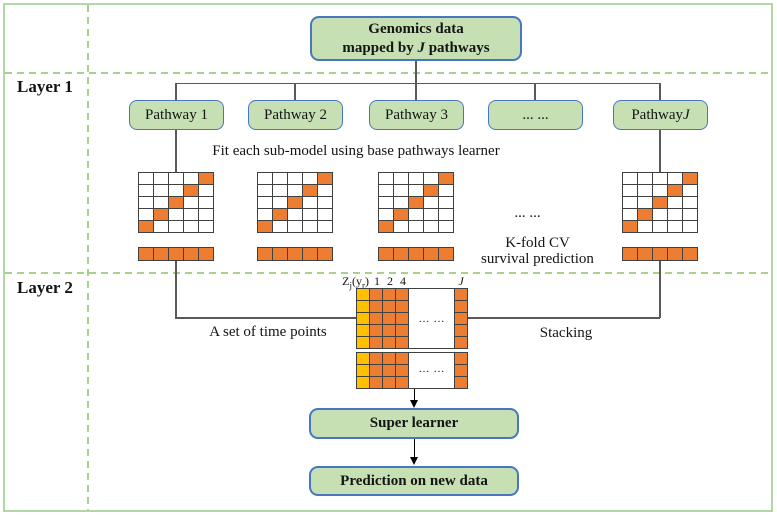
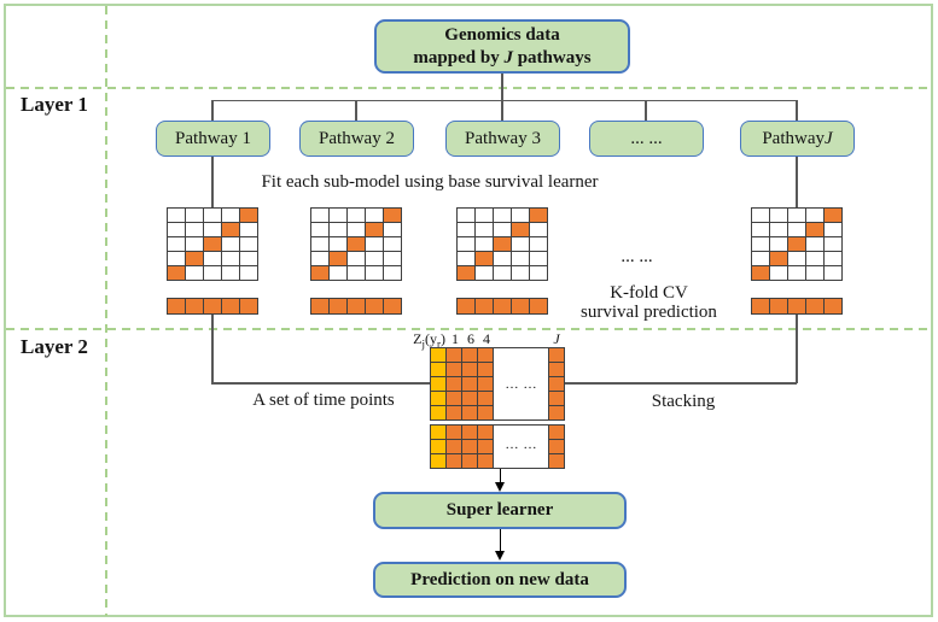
  Layer 1
  Layer 2
  Genomics data
  mapped by J pathways
  Pathway 1
  Pathway 2
  Pathway 3
  ... ...
  Pathway
  J
- Fit each sub-model using base pathways learner
+ Fit each sub-model using base survival learner
  ... ...
  K-fold CV
  survival prediction
  A set of time points
  Stacking
  Zj(yr)
  1
- 2
+ 6
  4
  J
  ... ...
  ... ...
  Super learner
  Prediction on new data
